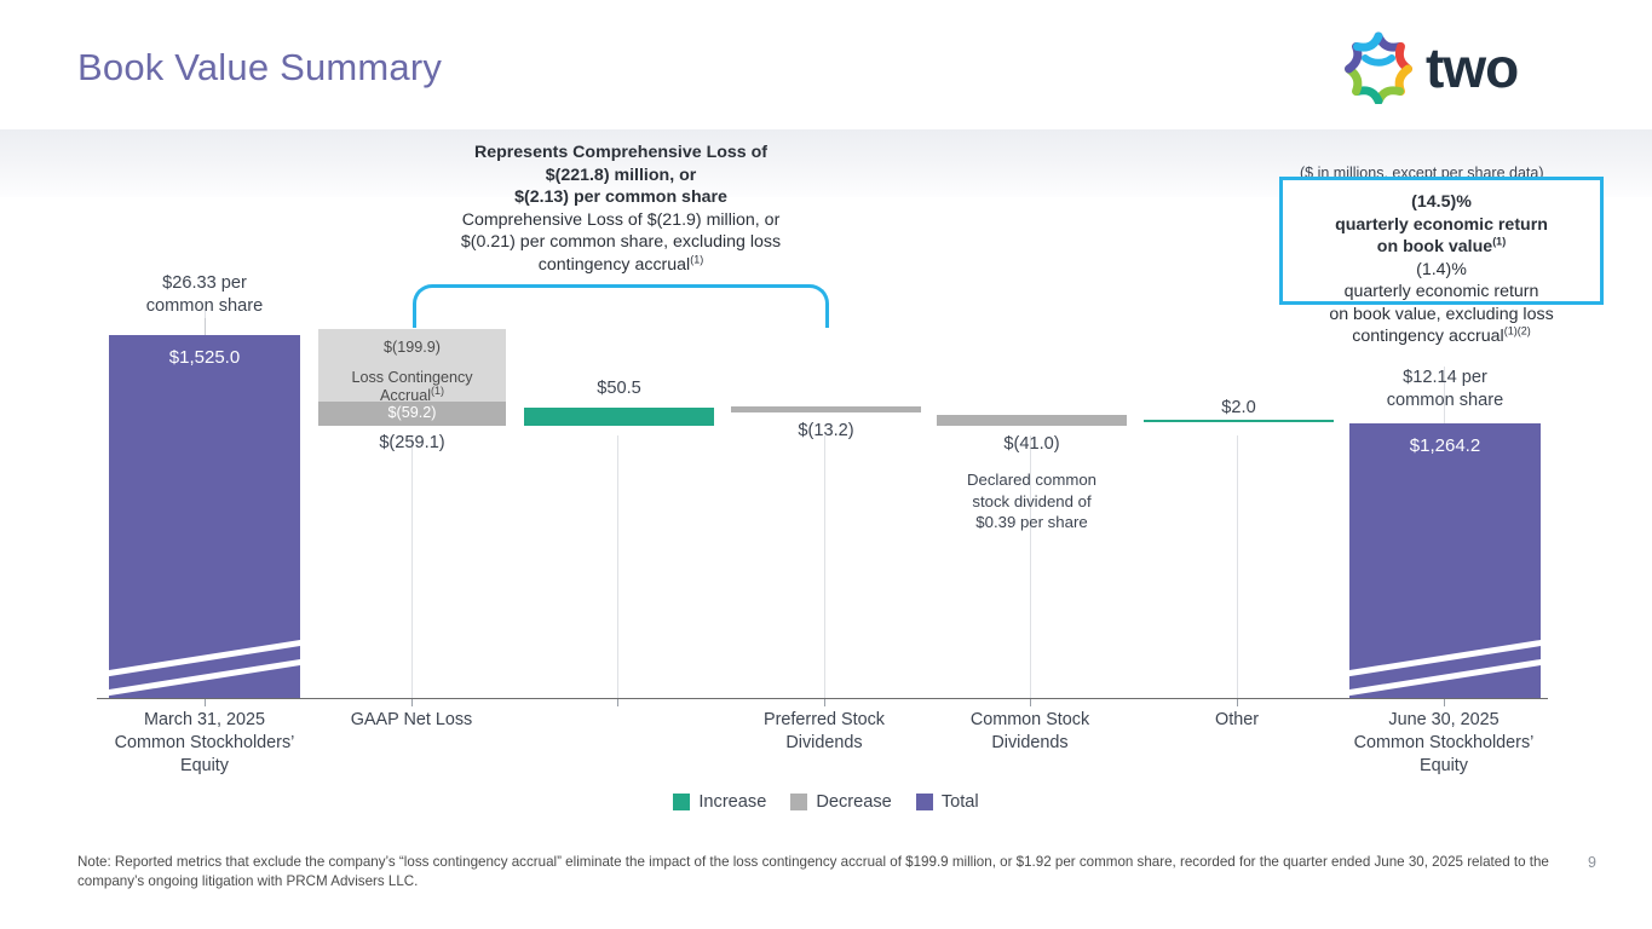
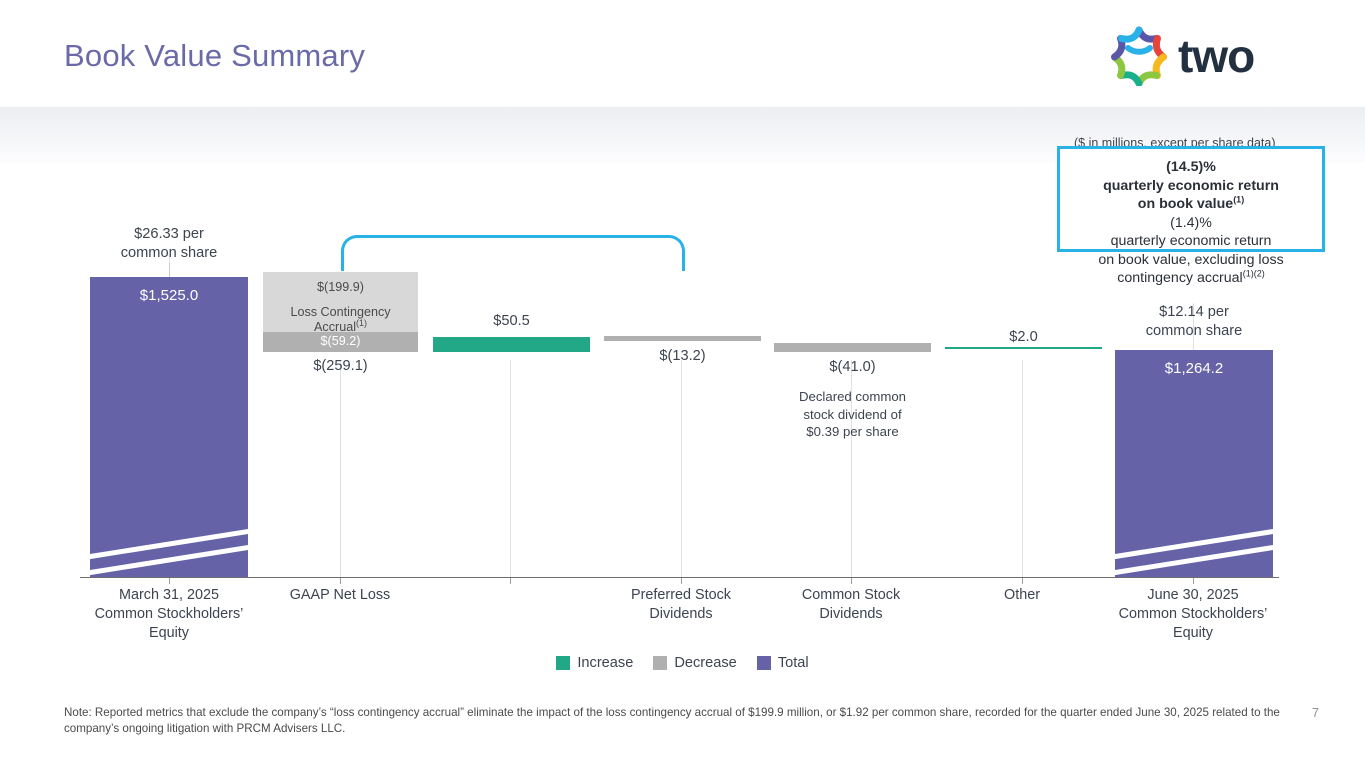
  Book Value Summary
  two
  ($ in millions, except per share data)
- Represents Comprehensive Loss of
- $(221.8) million, or
- $(2.13) per common share
- Comprehensive Loss of $(21.9) million, or
- $(0.21) per common share, excluding loss
- contingency accrual(1)
  (14.5)%
  quarterly economic return
  on book value(1)
  (1.4)%
  quarterly economic return
  on book value, excluding loss
  contingency accrual(1)(2)
  $26.33 per
  common share
  $1,525.0
  $(199.9)
  Loss Contingency
  Accrual(1)
  $(59.2)
  $(259.1)
  $50.5
  $(13.2)
  $(41.0)
  Declared common
  stock dividend of
  $0.39 per share
  $2.0
  $12.14 per
  common share
  $1,264.2
  March 31, 2025
  Common Stockholders’
  Equity
  GAAP Net Loss
  Preferred Stock
  Dividends
  Common Stock
  Dividends
  Other
  June 30, 2025
  Common Stockholders’
  Equity
  Increase
  Decrease
  Total
  Note: Reported metrics that exclude the company’s “loss contingency accrual” eliminate the impact of the loss contingency accrual of $199.9 million, or $1.92 per common share, recorded for the quarter ended June 30, 2025 related to the company’s ongoing litigation with PRCM Advisers LLC.
- 9
+ 7
